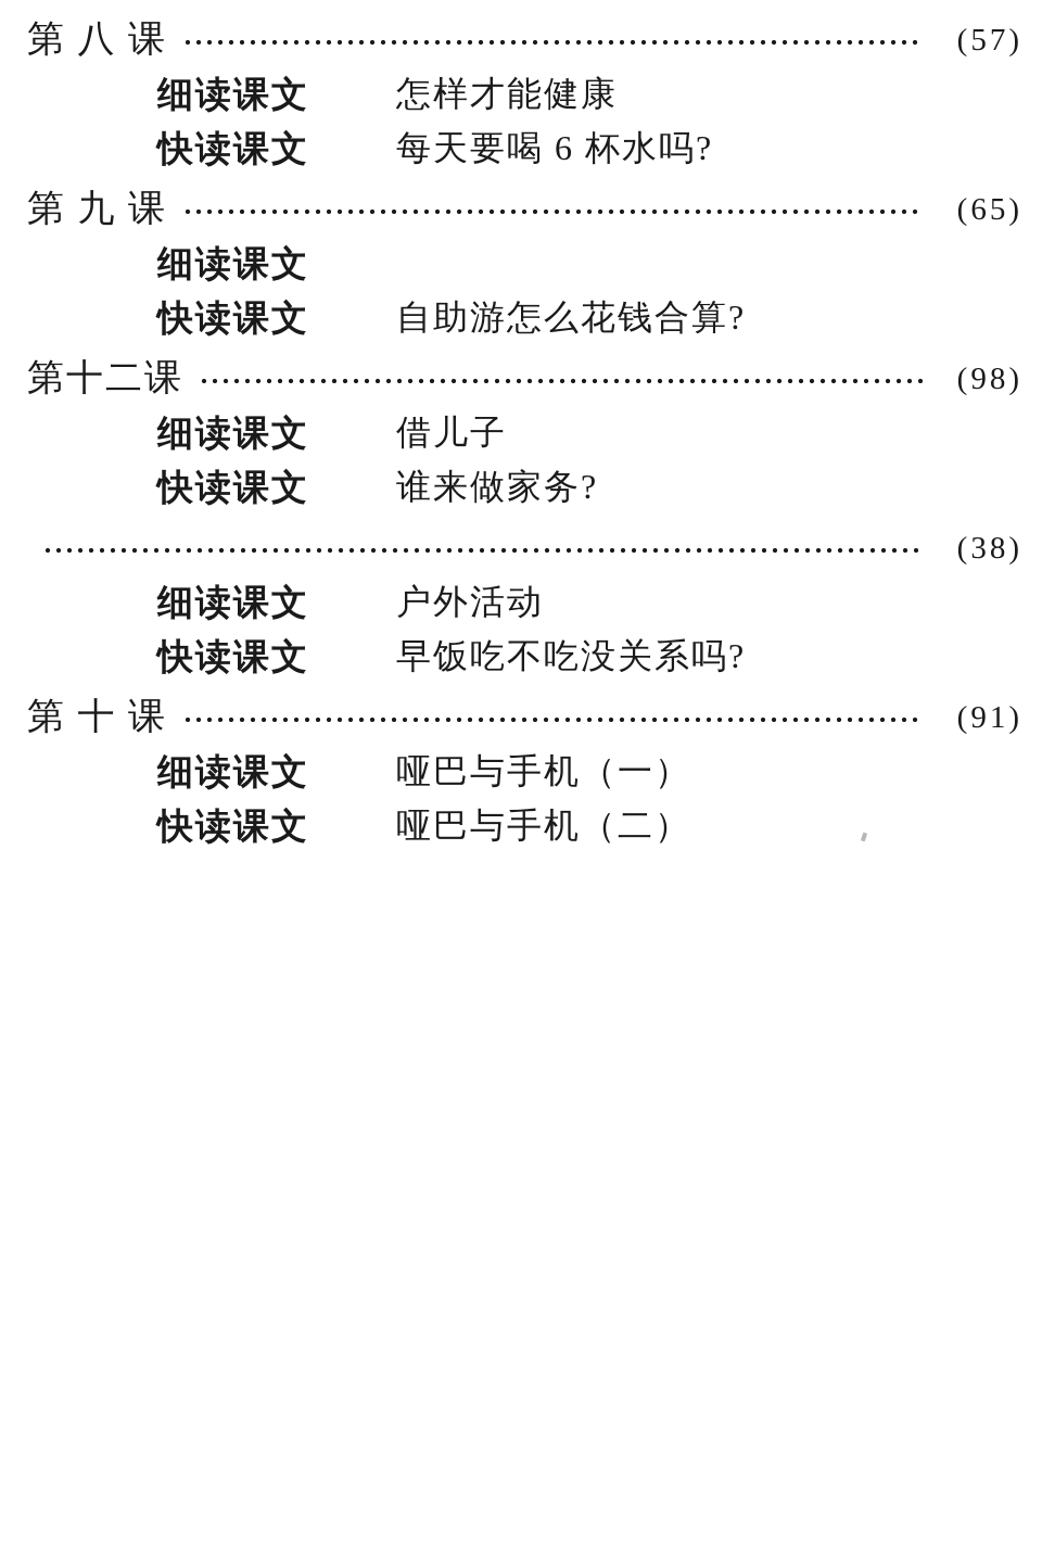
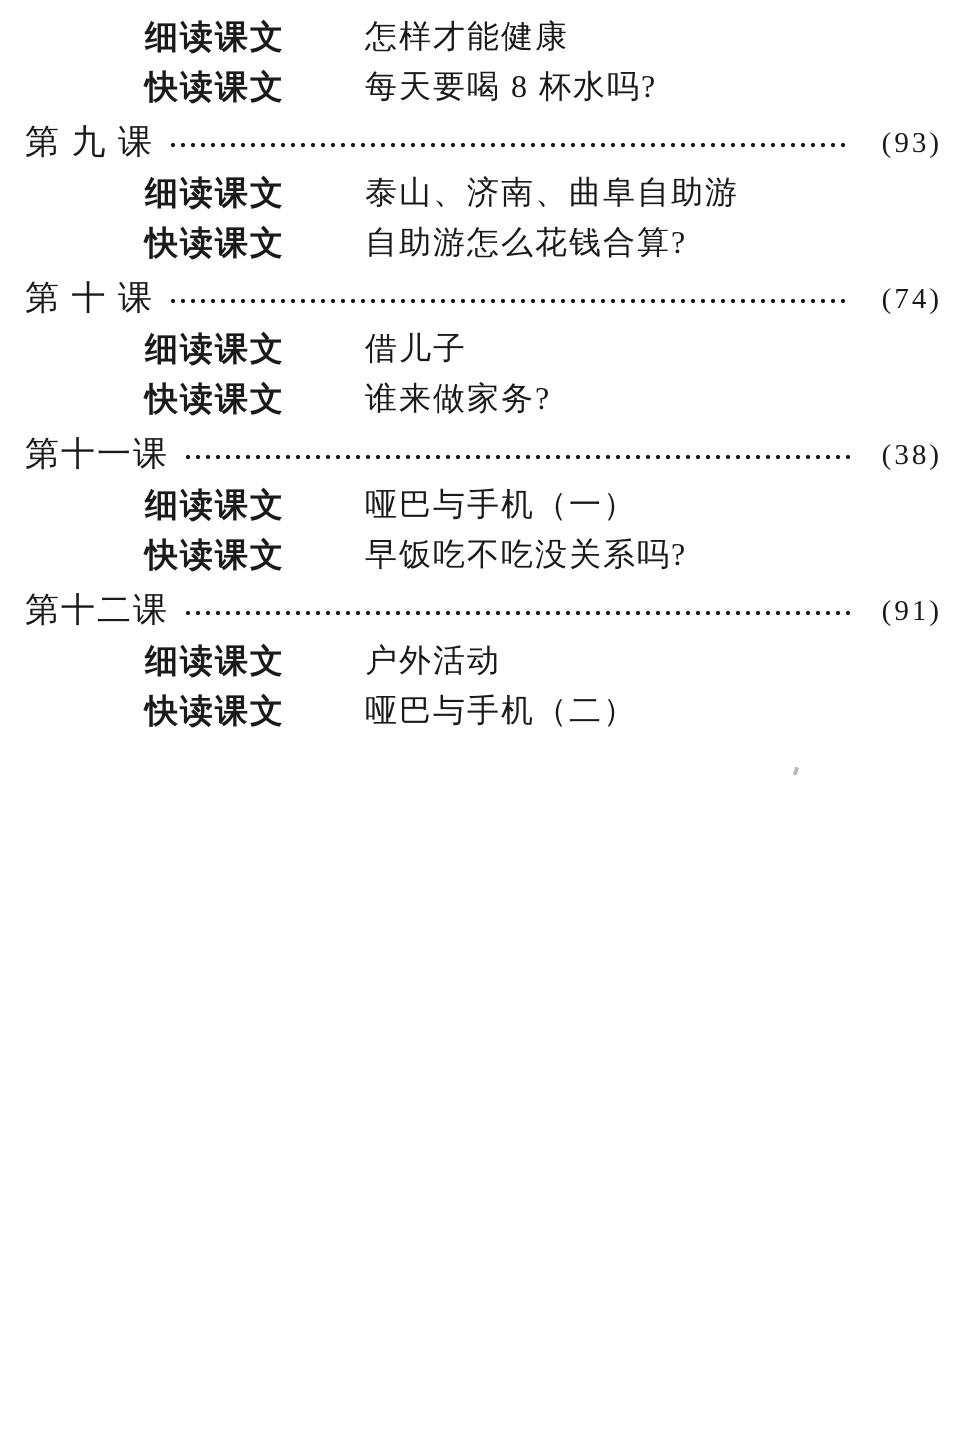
- 第 八 课
- (57)
  细读课文
  怎样才能健康
  快读课文
- 每天要喝 6 杯水吗?
+ 每天要喝 8 杯水吗?
  第 九 课
- (65)
+ (93)
  细读课文
+ 泰山、济南、曲阜自助游
  快读课文
  自助游怎么花钱合算?
- 第十二课
+ 第 十 课
- (98)
+ (74)
  细读课文
  借儿子
  快读课文
  谁来做家务?
+ 第十一课
  (38)
  细读课文
- 户外活动
+ 哑巴与手机（一）
  快读课文
  早饭吃不吃没关系吗?
- 第 十 课
+ 第十二课
  (91)
  细读课文
- 哑巴与手机（一）
+ 户外活动
  快读课文
  哑巴与手机（二）
